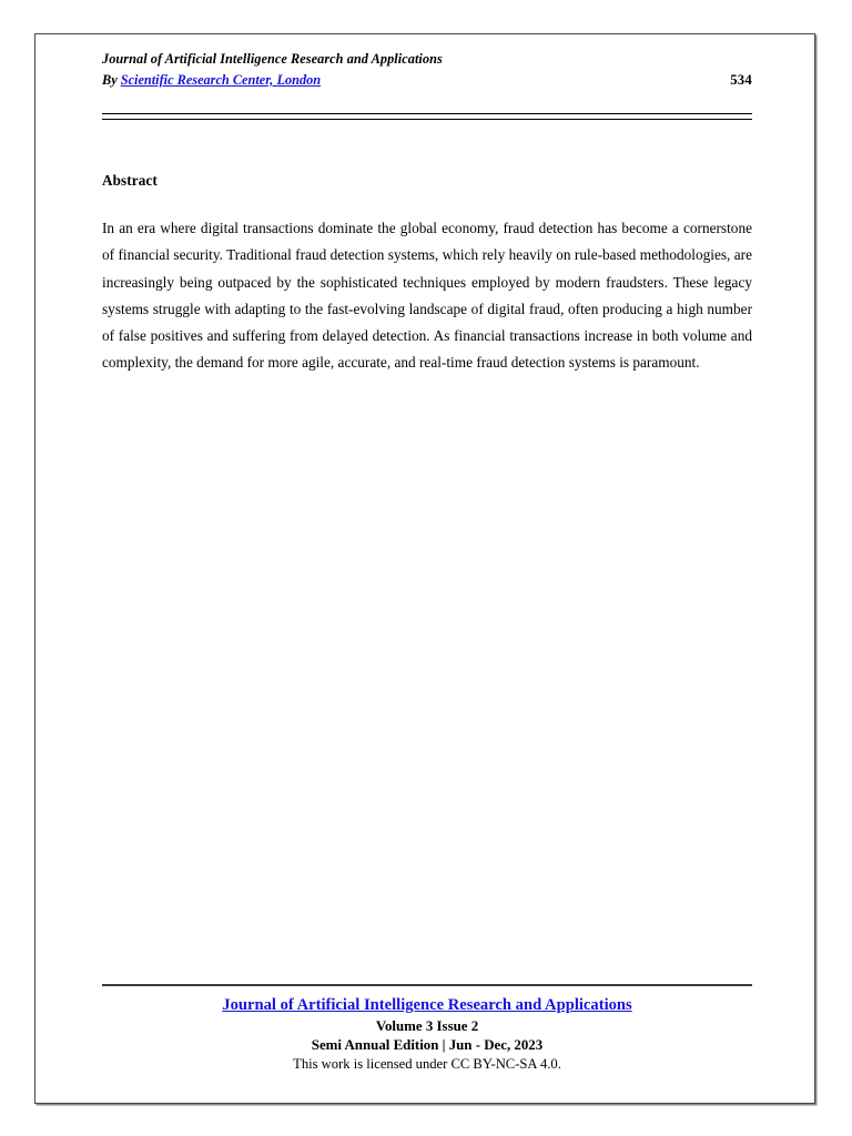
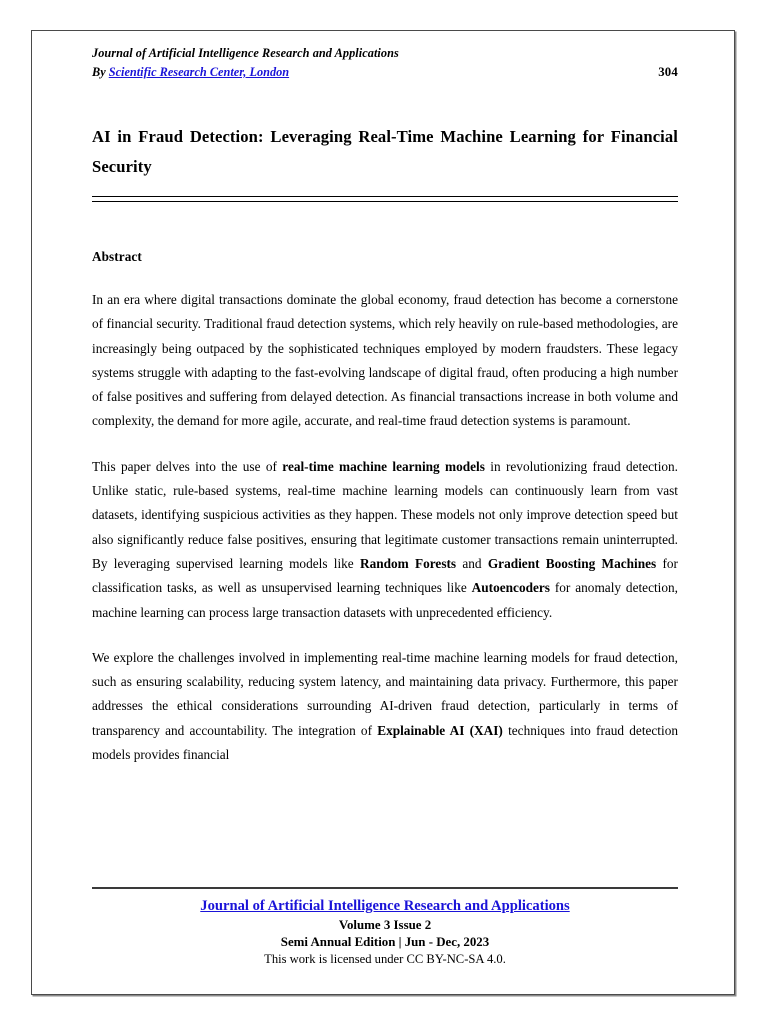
  Journal of Artificial Intelligence Research and Applications
  By Scientific Research Center, London
- 534
+ 304
+ AI in Fraud Detection: Leveraging Real-Time Machine Learning for Financial Security
  Abstract
  In an era where digital transactions dominate the global economy, fraud detection has become a cornerstone of financial security. Traditional fraud detection systems, which rely heavily on rule-based methodologies, are increasingly being outpaced by the sophisticated techniques employed by modern fraudsters. These legacy systems struggle with adapting to the fast-evolving landscape of digital fraud, often producing a high number of false positives and suffering from delayed detection. As financial transactions increase in both volume and complexity, the demand for more agile, accurate, and real-time fraud detection systems is paramount.
+ This paper delves into the use of real-time machine learning models in revolutionizing fraud detection. Unlike static, rule-based systems, real-time machine learning models can continuously learn from vast datasets, identifying suspicious activities as they happen. These models not only improve detection speed but also significantly reduce false positives, ensuring that legitimate customer transactions remain uninterrupted. By leveraging supervised learning models like Random Forests and Gradient Boosting Machines for classification tasks, as well as unsupervised learning techniques like Autoencoders for anomaly detection, machine learning can process large transaction datasets with unprecedented efficiency.
+ We explore the challenges involved in implementing real-time machine learning models for fraud detection, such as ensuring scalability, reducing system latency, and maintaining data privacy. Furthermore, this paper addresses the ethical considerations surrounding AI-driven fraud detection, particularly in terms of transparency and accountability. The integration of Explainable AI (XAI) techniques into fraud detection models provides financial
  Journal of Artificial Intelligence Research and Applications
  Volume 3 Issue 2
  Semi Annual Edition | Jun - Dec, 2023
  This work is licensed under CC BY-NC-SA 4.0.
